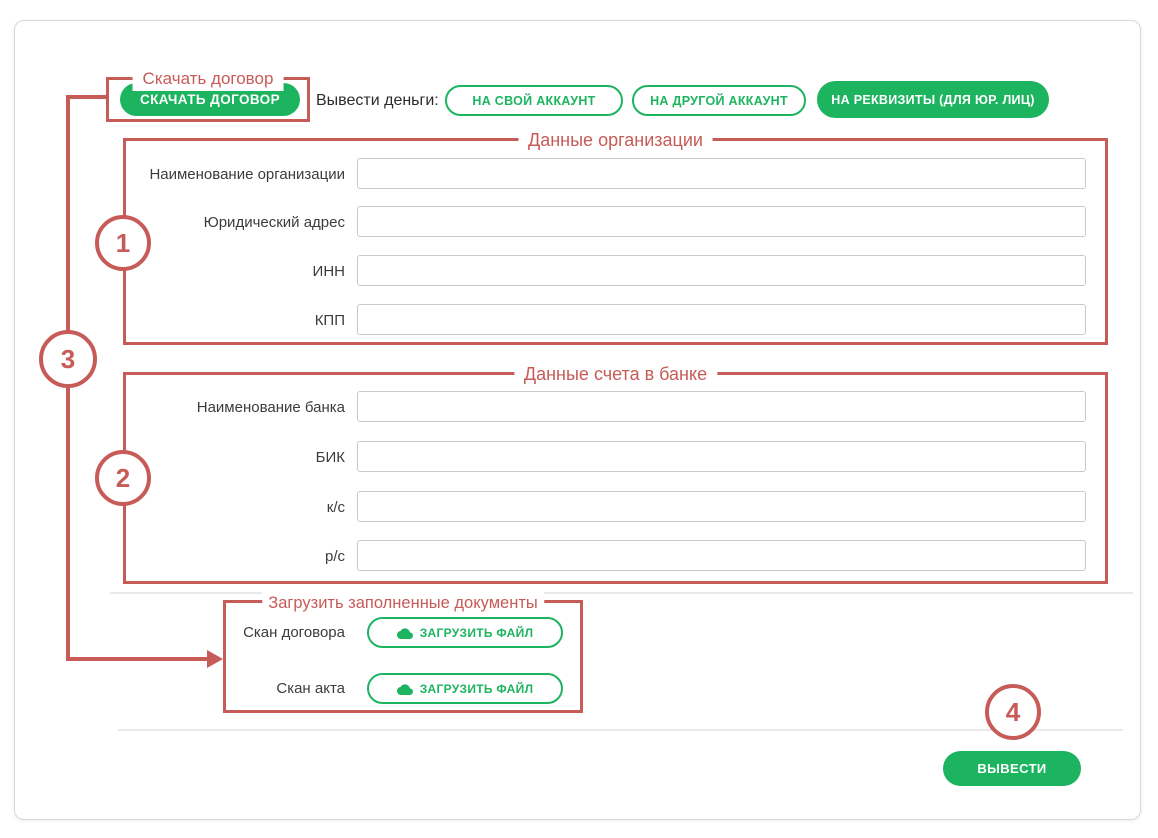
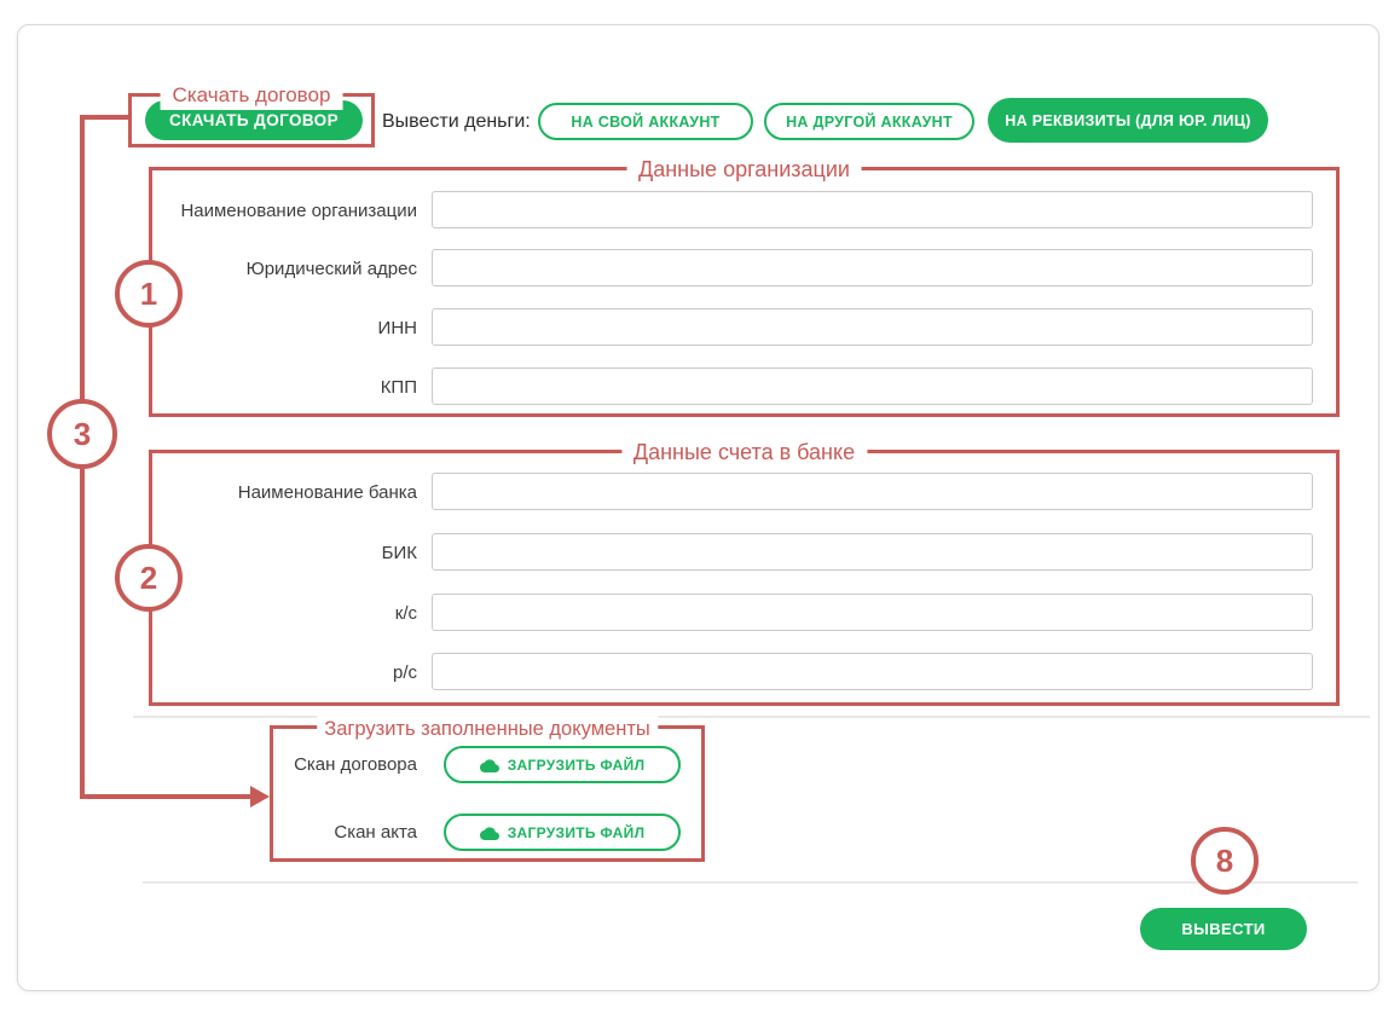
  Скачать договор
  СКАЧАТЬ ДОГОВОР
  Вывести деньги:
  НА СВОЙ АККАУНТ
  НА ДРУГОЙ АККАУНТ
  НА РЕКВИЗИТЫ (ДЛЯ ЮР. ЛИЦ)
  Данные организации
  Наименование организации
  Юридический адрес
  ИНН
  КПП
  Данные счета в банке
  Наименование банка
  БИК
  к/с
  р/с
  Загрузить заполненные документы
  Скан договора
  ЗАГРУЗИТЬ ФАЙЛ
  Скан акта
  ЗАГРУЗИТЬ ФАЙЛ
  1
  2
  3
- 4
+ 8
  ВЫВЕСТИ
